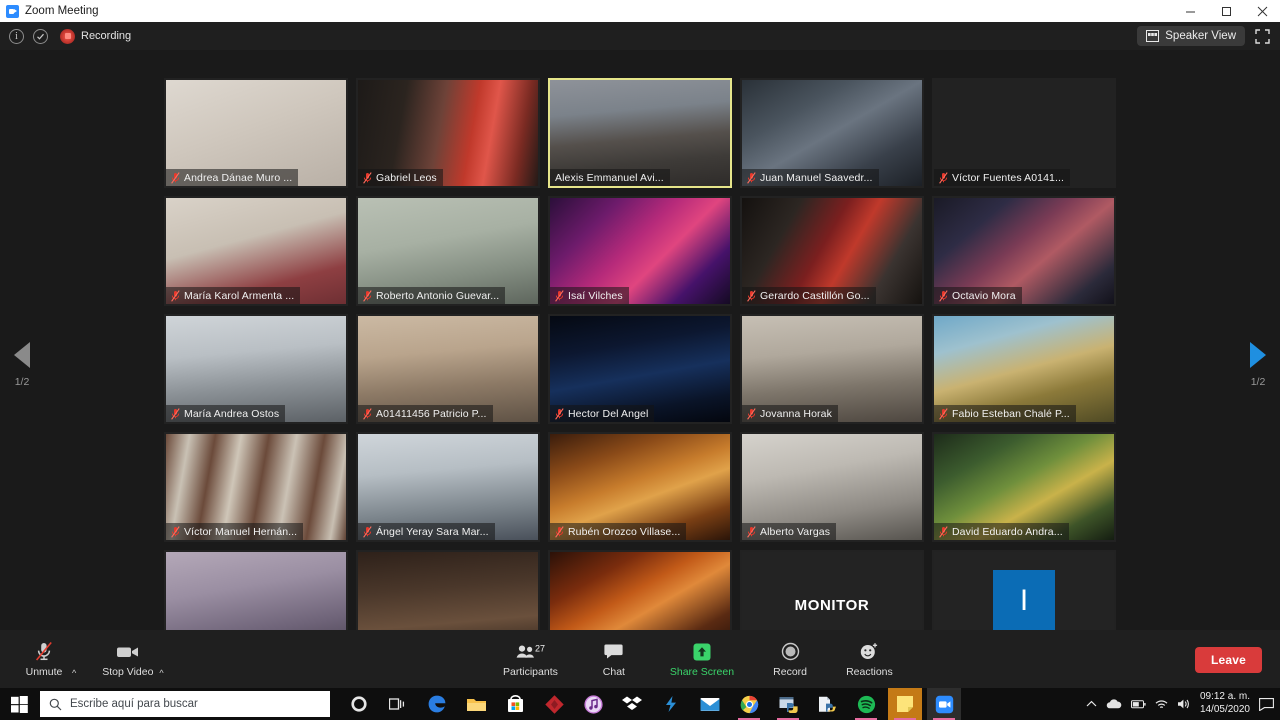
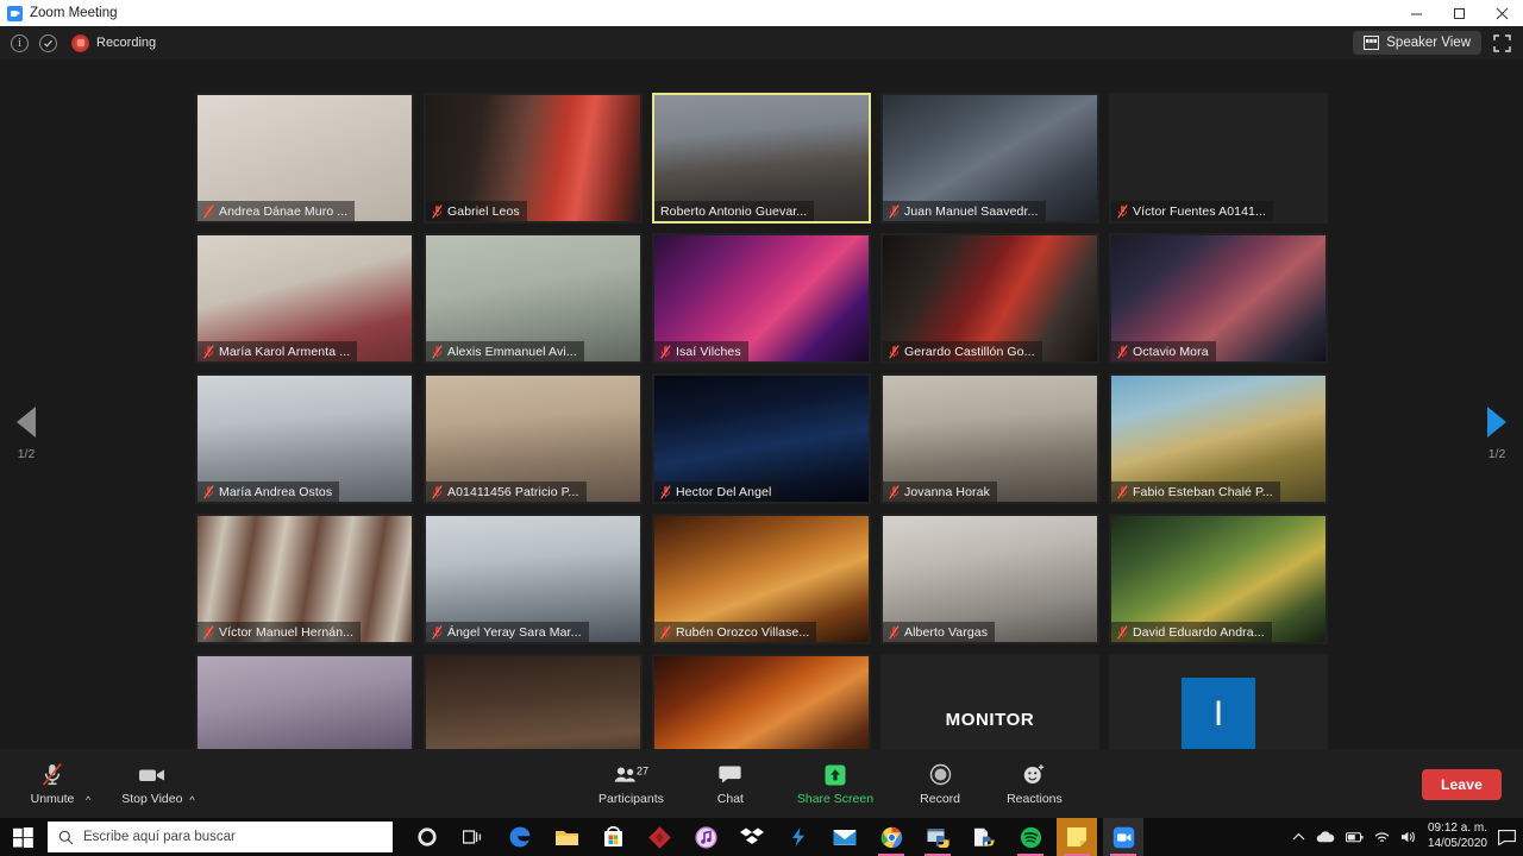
  Zoom Meeting
  i
  Recording
  Speaker View
  1/2
  1/2
  Andrea Dánae Muro ...
  Gabriel Leos
- Alexis Emmanuel Avi...
+ Roberto Antonio Guevar...
  Juan Manuel Saavedr...
  Víctor Fuentes A0141...
  María Karol Armenta ...
- Roberto Antonio Guevar...
+ Alexis Emmanuel Avi...
  Isaí Vilches
  Gerardo Castillón Go...
  Octavio Mora
  María Andrea Ostos
  A01411456 Patricio P...
  Hector Del Angel
  Jovanna Horak
  Fabio Esteban Chalé P...
  Víctor Manuel Hernán...
  Ángel Yeray Sara Mar...
  Rubén Orozco Villase...
  Alberto Vargas
  David Eduardo Andra...
  MONITOR
  I
  Unmute
  ^
  Stop Video
  ^
  27
  Participants
  Chat
  Share Screen
  Record
  Reactions
  Leave
  Escribe aquí para buscar
  09:12 a. m.
  14/05/2020
